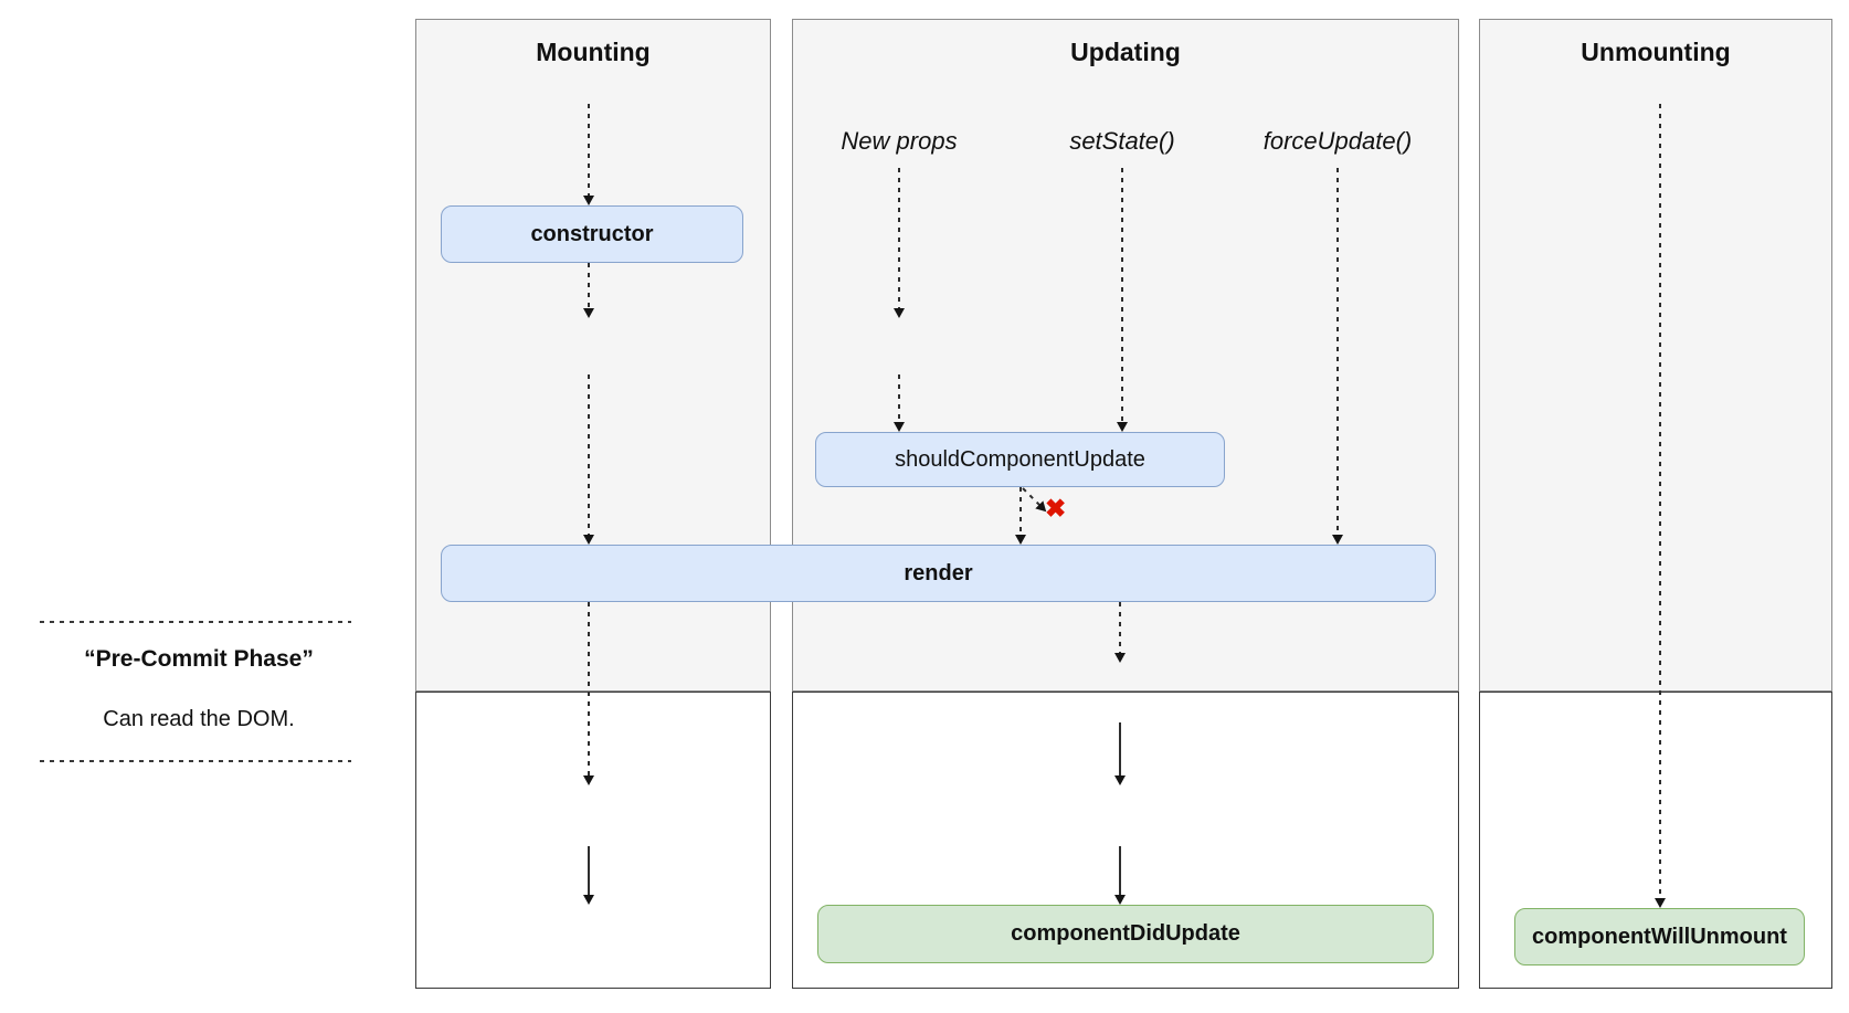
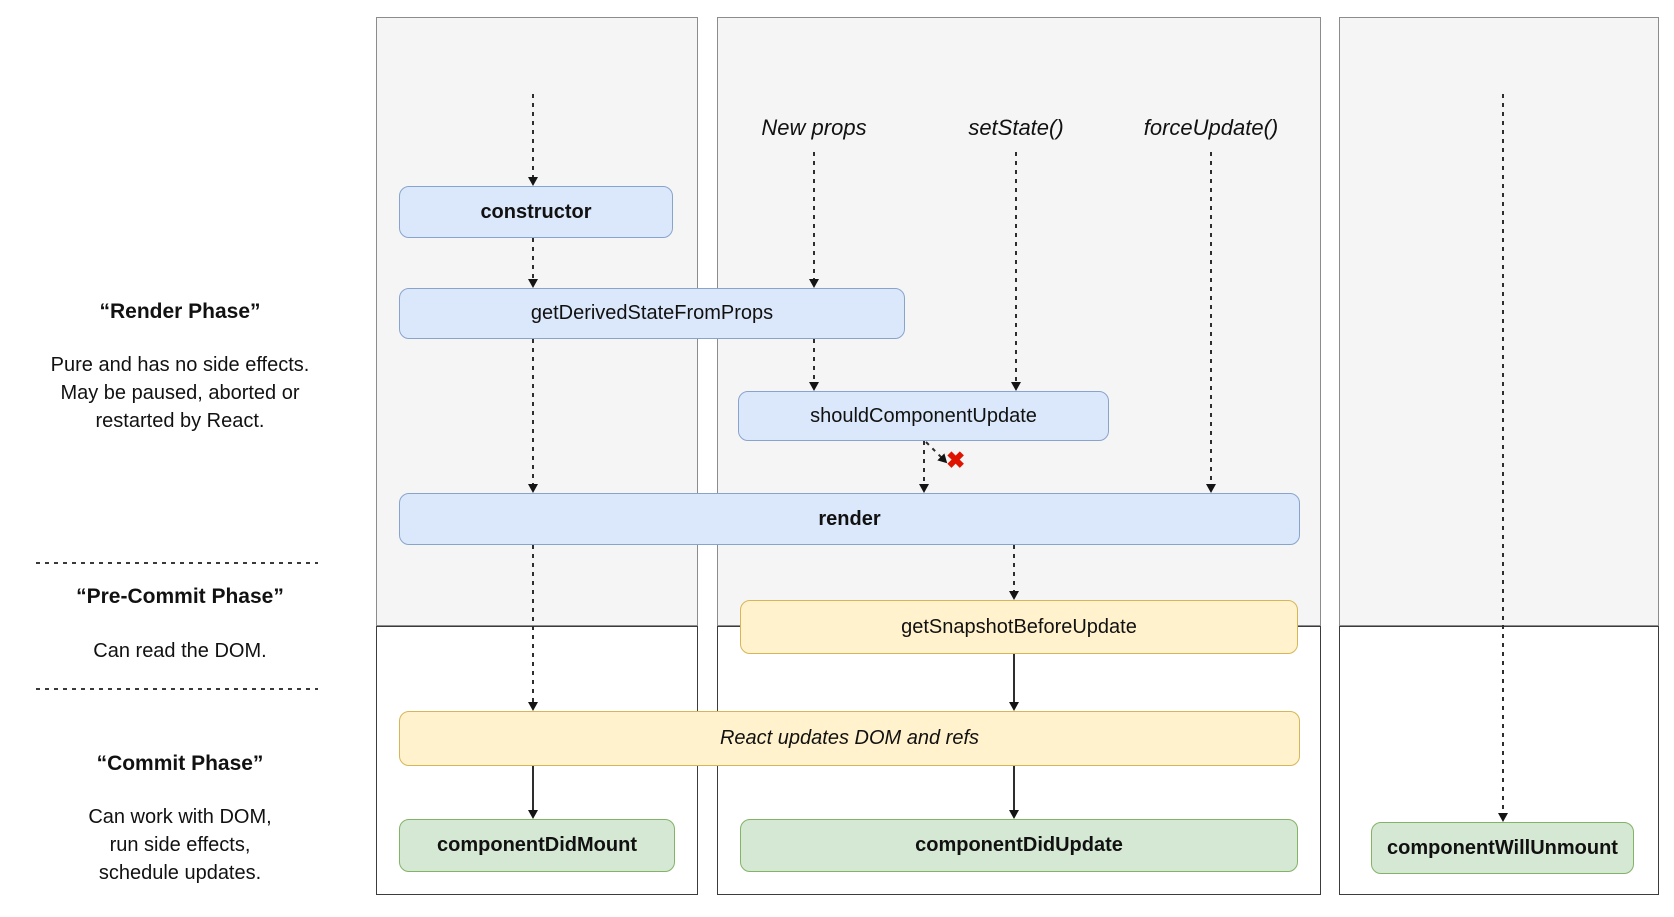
- Mounting
- Updating
- Unmounting
  New props
  setState()
  forceUpdate()
+ “Render Phase”
+ Pure and has no side effects.
+ May be paused, aborted or
+ restarted by React.
  “Pre-Commit Phase”
  Can read the DOM.
+ “Commit Phase”
+ Can work with DOM,
+ run side effects,
+ schedule updates.
  ✖
  constructor
+ getDerivedStateFromProps
  shouldComponentUpdate
  render
+ getSnapshotBeforeUpdate
+ React updates DOM and refs
+ componentDidMount
  componentDidUpdate
  componentWillUnmount
